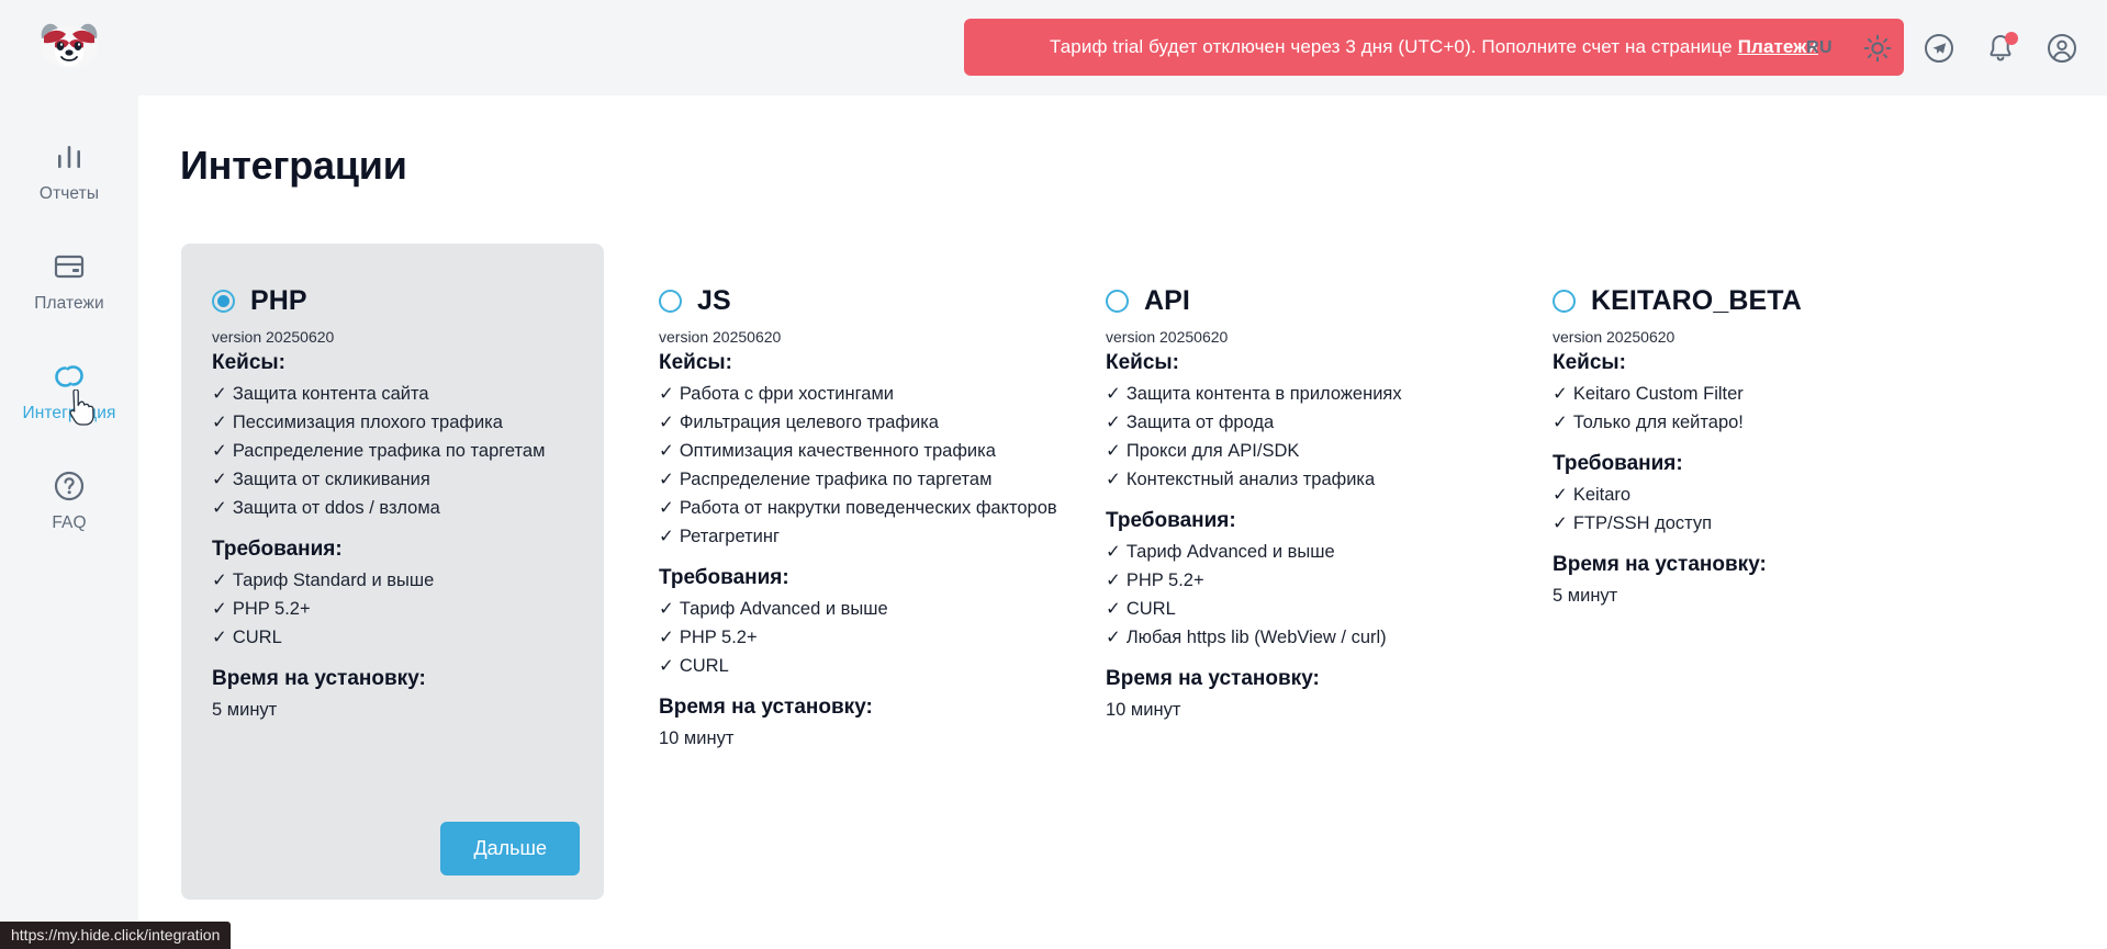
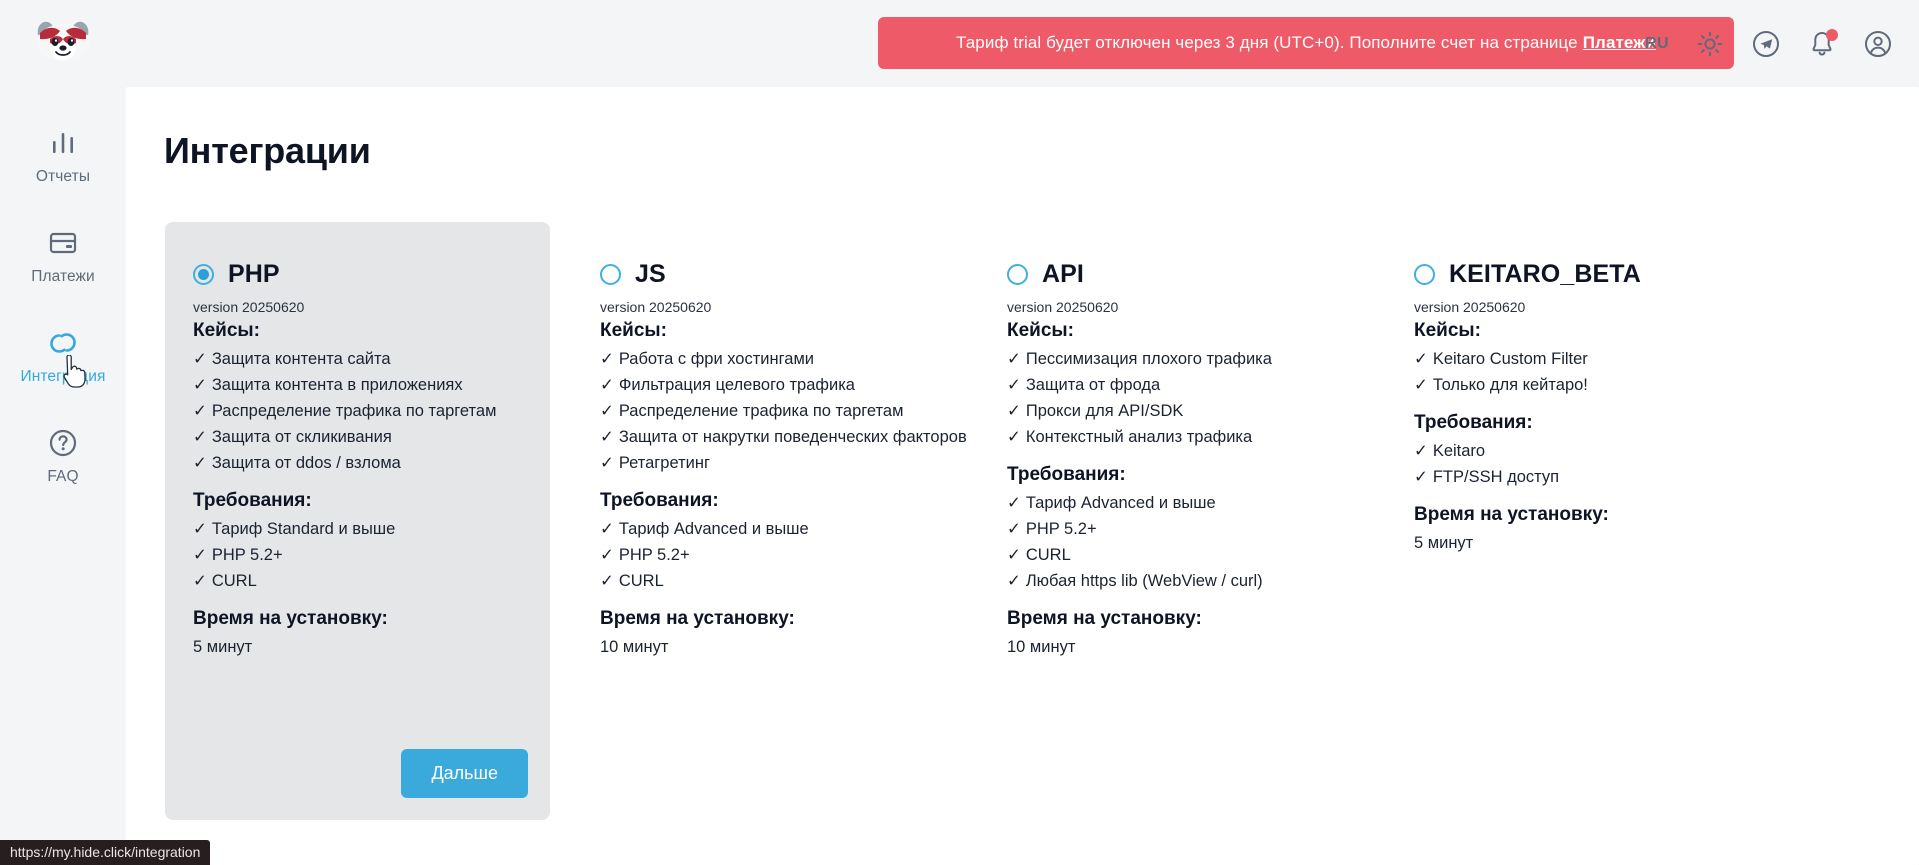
  Отчеты
  Платежи
  Интегия
  FAQ
  Тариф trial будет отключен через 3 дня (UTC+0). Пополните счет на странице
  Платежи
  RU
  Интеграции
  PHP
  version 20250620
  Кейсы:
  ✓ Защита контента сайта
- ✓ Пессимизация плохого трафика
+ ✓ Защита контента в приложениях
  ✓ Распределение трафика по таргетам
  ✓ Защита от скликивания
  ✓ Защита от ddos / взлома
  Требования:
  ✓ Тариф Standard и выше
  ✓ PHP 5.2+
  ✓ CURL
  Время на установку:
  5 минут
  Дальше
  JS
  version 20250620
  Кейсы:
  ✓ Работа с фри хостингами
  ✓ Фильтрация целевого трафика
- ✓ Оптимизация качественного трафика
  ✓ Распределение трафика по таргетам
- ✓ Работа от накрутки поведенческих факторов
+ ✓ Защита от накрутки поведенческих факторов
  ✓ Ретагретинг
  Требования:
  ✓ Тариф Advanced и выше
  ✓ PHP 5.2+
  ✓ CURL
  Время на установку:
  10 минут
  API
  version 20250620
  Кейсы:
- ✓ Защита контента в приложениях
+ ✓ Пессимизация плохого трафика
  ✓ Защита от фрода
  ✓ Прокси для API/SDK
  ✓ Контекстный анализ трафика
  Требования:
  ✓ Тариф Advanced и выше
  ✓ PHP 5.2+
  ✓ CURL
  ✓ Любая https lib (WebView / curl)
  Время на установку:
  10 минут
  KEITARO_BETA
  version 20250620
  Кейсы:
  ✓ Keitaro Custom Filter
  ✓ Только для кейтаро!
  Требования:
  ✓ Keitaro
  ✓ FTP/SSH доступ
  Время на установку:
  5 минут
  https://my.hide.click/integration
